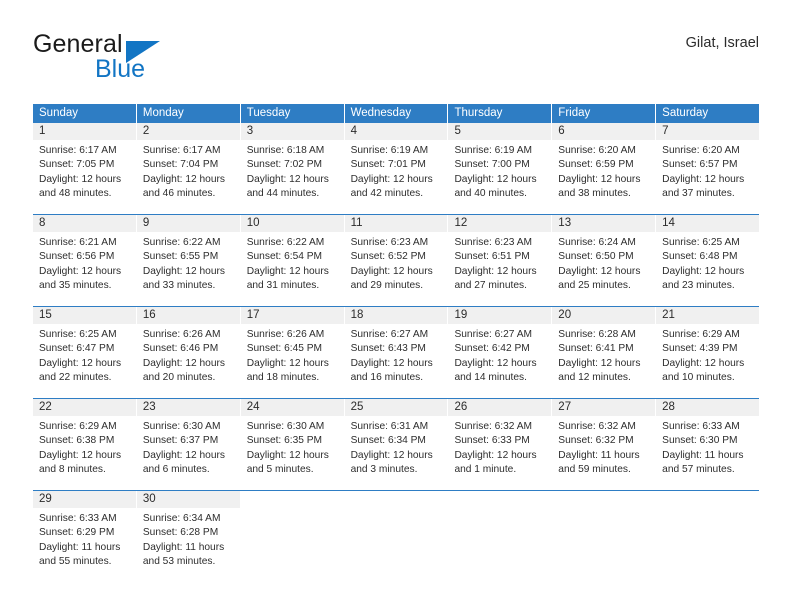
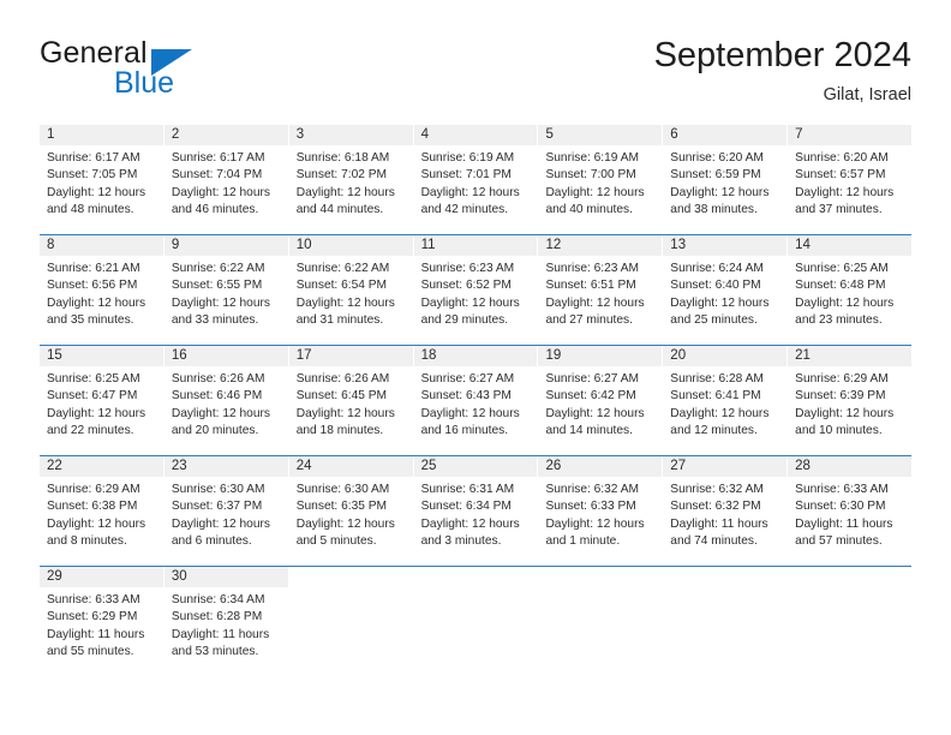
  General
  Blue
+ September 2024
  Gilat, Israel
- Sunday
- Monday
- Tuesday
- Wednesday
- Thursday
- Friday
- Saturday
  1
  Sunrise: 6:17 AM
  Sunset: 7:05 PM
  Daylight: 12 hours
  and 48 minutes.
  2
  Sunrise: 6:17 AM
  Sunset: 7:04 PM
  Daylight: 12 hours
  and 46 minutes.
  3
  Sunrise: 6:18 AM
  Sunset: 7:02 PM
  Daylight: 12 hours
  and 44 minutes.
  4
  Sunrise: 6:19 AM
  Sunset: 7:01 PM
  Daylight: 12 hours
  and 42 minutes.
  5
  Sunrise: 6:19 AM
  Sunset: 7:00 PM
  Daylight: 12 hours
  and 40 minutes.
  6
  Sunrise: 6:20 AM
  Sunset: 6:59 PM
  Daylight: 12 hours
  and 38 minutes.
  7
  Sunrise: 6:20 AM
  Sunset: 6:57 PM
  Daylight: 12 hours
  and 37 minutes.
  8
  Sunrise: 6:21 AM
  Sunset: 6:56 PM
  Daylight: 12 hours
  and 35 minutes.
  9
  Sunrise: 6:22 AM
  Sunset: 6:55 PM
  Daylight: 12 hours
  and 33 minutes.
  10
  Sunrise: 6:22 AM
  Sunset: 6:54 PM
  Daylight: 12 hours
  and 31 minutes.
  11
  Sunrise: 6:23 AM
  Sunset: 6:52 PM
  Daylight: 12 hours
  and 29 minutes.
  12
  Sunrise: 6:23 AM
  Sunset: 6:51 PM
  Daylight: 12 hours
  and 27 minutes.
  13
  Sunrise: 6:24 AM
- Sunset: 6:50 PM
+ Sunset: 6:40 PM
  Daylight: 12 hours
  and 25 minutes.
  14
  Sunrise: 6:25 AM
  Sunset: 6:48 PM
  Daylight: 12 hours
  and 23 minutes.
  15
  Sunrise: 6:25 AM
  Sunset: 6:47 PM
  Daylight: 12 hours
  and 22 minutes.
  16
  Sunrise: 6:26 AM
  Sunset: 6:46 PM
  Daylight: 12 hours
  and 20 minutes.
  17
  Sunrise: 6:26 AM
  Sunset: 6:45 PM
  Daylight: 12 hours
  and 18 minutes.
  18
  Sunrise: 6:27 AM
  Sunset: 6:43 PM
  Daylight: 12 hours
  and 16 minutes.
  19
  Sunrise: 6:27 AM
  Sunset: 6:42 PM
  Daylight: 12 hours
  and 14 minutes.
  20
  Sunrise: 6:28 AM
  Sunset: 6:41 PM
  Daylight: 12 hours
  and 12 minutes.
  21
  Sunrise: 6:29 AM
- Sunset: 4:39 PM
+ Sunset: 6:39 PM
  Daylight: 12 hours
  and 10 minutes.
  22
  Sunrise: 6:29 AM
  Sunset: 6:38 PM
  Daylight: 12 hours
  and 8 minutes.
  23
  Sunrise: 6:30 AM
  Sunset: 6:37 PM
  Daylight: 12 hours
  and 6 minutes.
  24
  Sunrise: 6:30 AM
  Sunset: 6:35 PM
  Daylight: 12 hours
  and 5 minutes.
  25
  Sunrise: 6:31 AM
  Sunset: 6:34 PM
  Daylight: 12 hours
  and 3 minutes.
  26
  Sunrise: 6:32 AM
  Sunset: 6:33 PM
  Daylight: 12 hours
  and 1 minute.
  27
  Sunrise: 6:32 AM
  Sunset: 6:32 PM
  Daylight: 11 hours
- and 59 minutes.
+ and 74 minutes.
  28
  Sunrise: 6:33 AM
  Sunset: 6:30 PM
  Daylight: 11 hours
  and 57 minutes.
  29
  Sunrise: 6:33 AM
  Sunset: 6:29 PM
  Daylight: 11 hours
  and 55 minutes.
  30
  Sunrise: 6:34 AM
  Sunset: 6:28 PM
  Daylight: 11 hours
  and 53 minutes.
